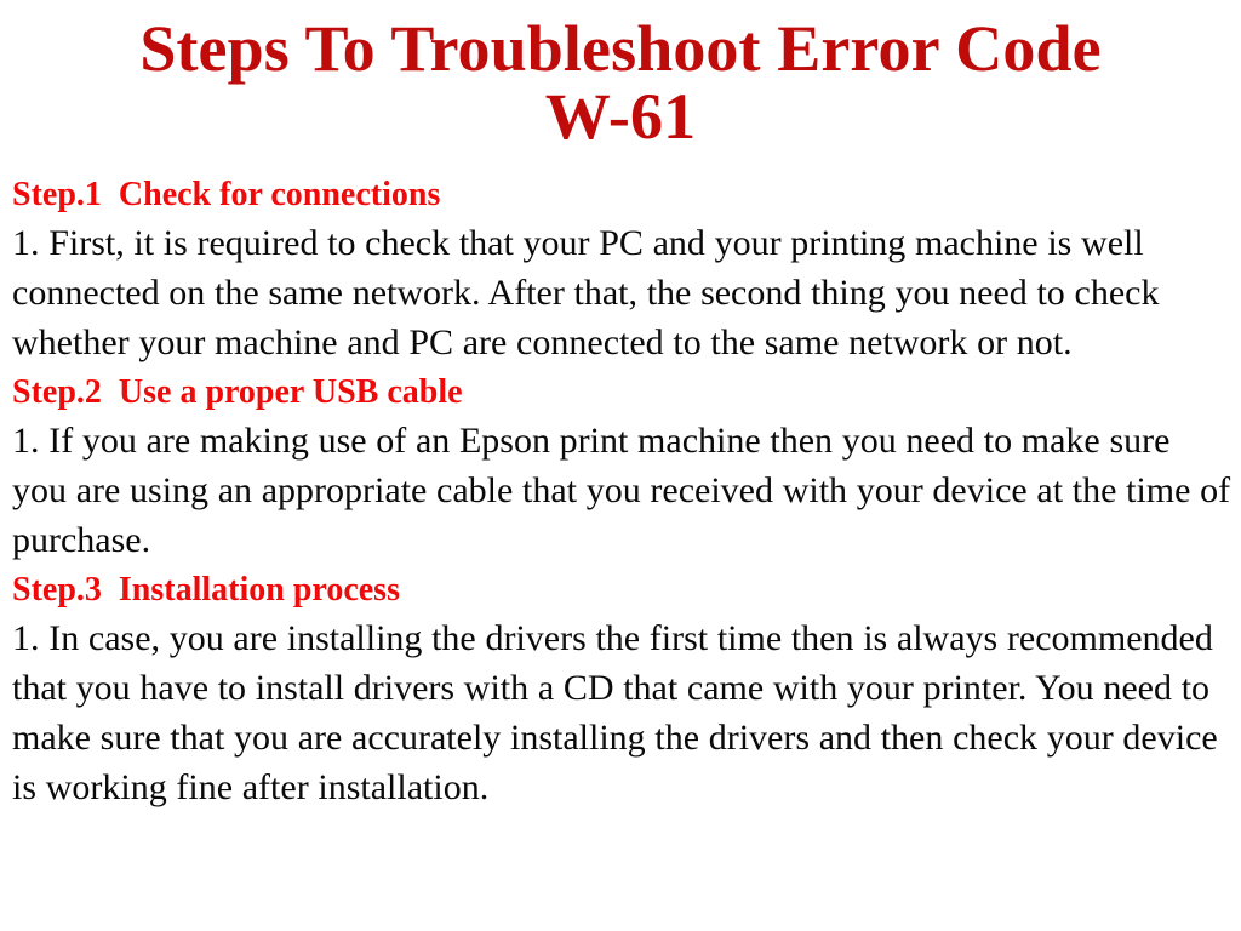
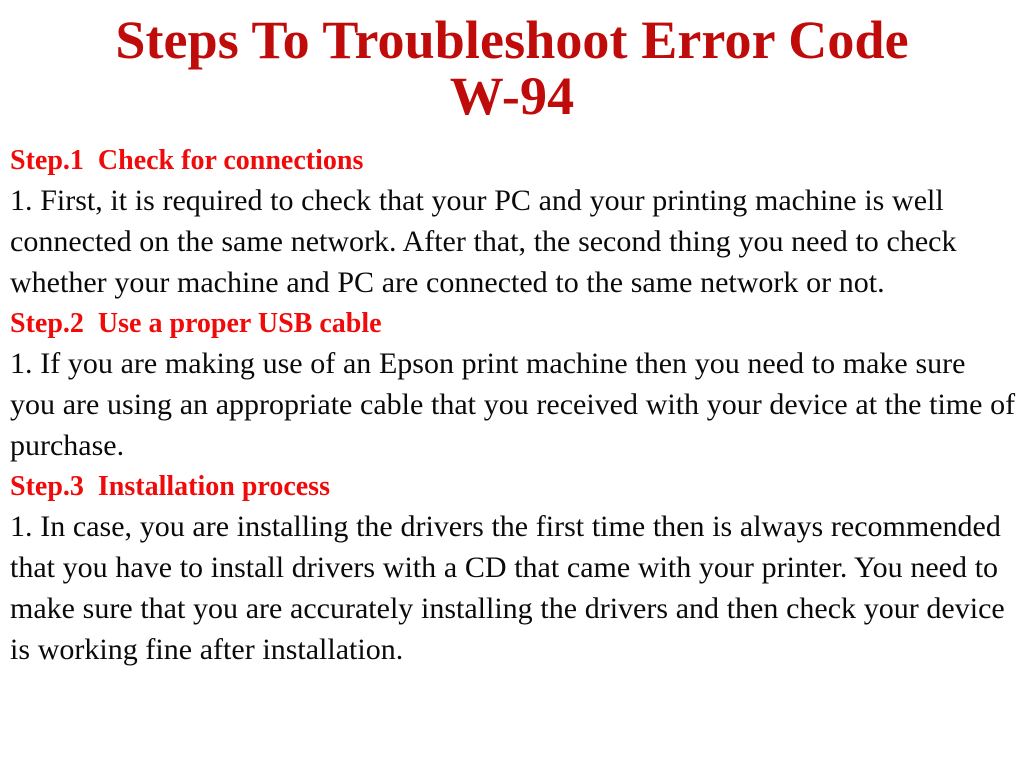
  Steps To Troubleshoot Error Code
- W-61
+ W-94
  Step.1 Check for connections
  1. First, it is required to check that your PC and your printing machine is well connected on the same network. After that, the second thing you need to check whether your machine and PC are connected to the same network or not.
  Step.2 Use a proper USB cable
  1. If you are making use of an Epson print machine then you need to make sure you are using an appropriate cable that you received with your device at the time of purchase.
  Step.3 Installation process
  1. In case, you are installing the drivers the first time then is always recommended that you have to install drivers with a CD that came with your printer. You need to make sure that you are accurately installing the drivers and then check your device is working fine after installation.
